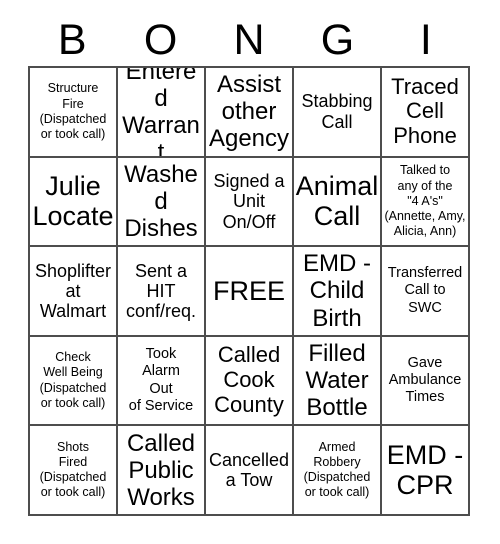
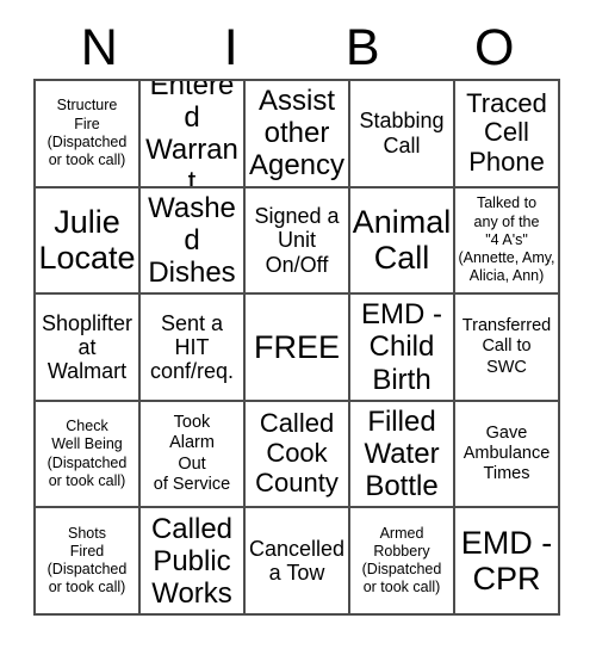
- B
+ N
- O
+ I
- N
+ B
- G
- I
+ O
  Structure
  Fire
  (Dispatched
  or took call)
  Entered
  Warrant
  Assist
  other
  Agency
  Stabbing
  Call
  Traced
  Cell
  Phone
  Julie
  Locate
  Washed
  Dishes
  Signed a
  Unit
  On/Off
  Animal
  Call
  Talked to
  any of the
  "4 A's"
  (Annette, Amy,
  Alicia, Ann)
  Shoplifter
  at
  Walmart
  Sent a
  HIT
  conf/req.
  FREE
  EMD -
  Child
  Birth
  Transferred
  Call to
  SWC
  Check
  Well Being
  (Dispatched
  or took call)
  Took
  Alarm
  Out
  of Service
  Called
  Cook
  County
  Filled
  Water
  Bottle
  Gave
  Ambulance
  Times
  Shots
  Fired
  (Dispatched
  or took call)
  Called
  Public
  Works
  Cancelled
  a Tow
  Armed
  Robbery
  (Dispatched
  or took call)
  EMD -
  CPR
